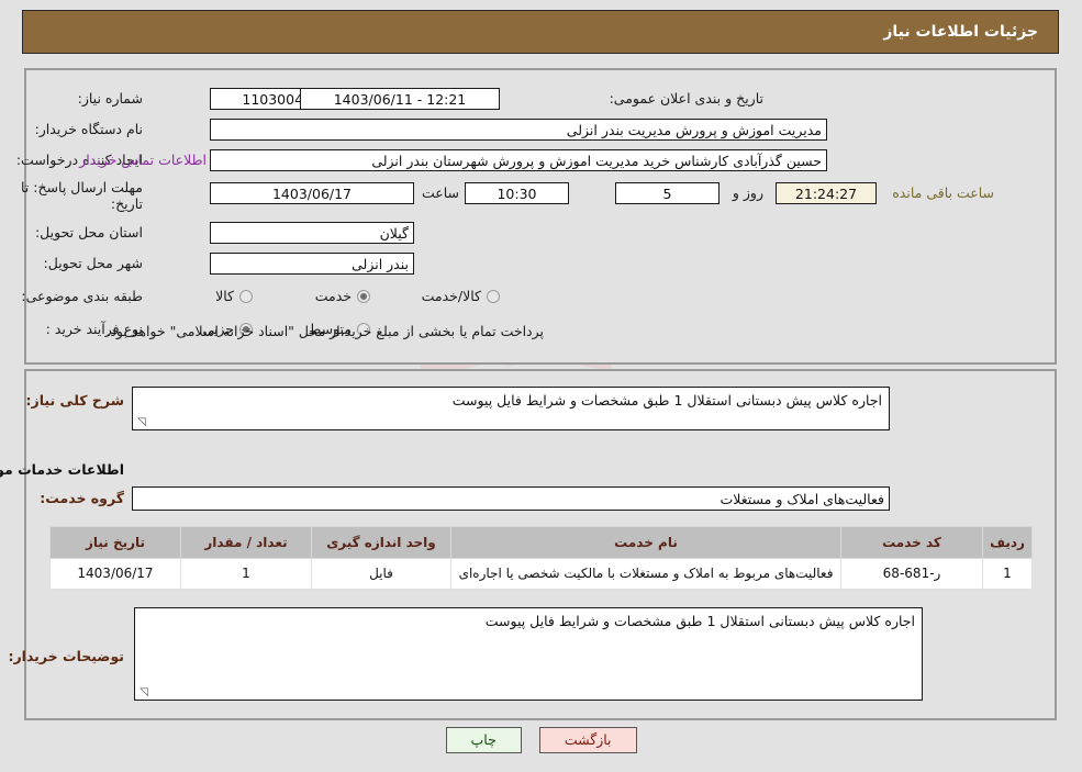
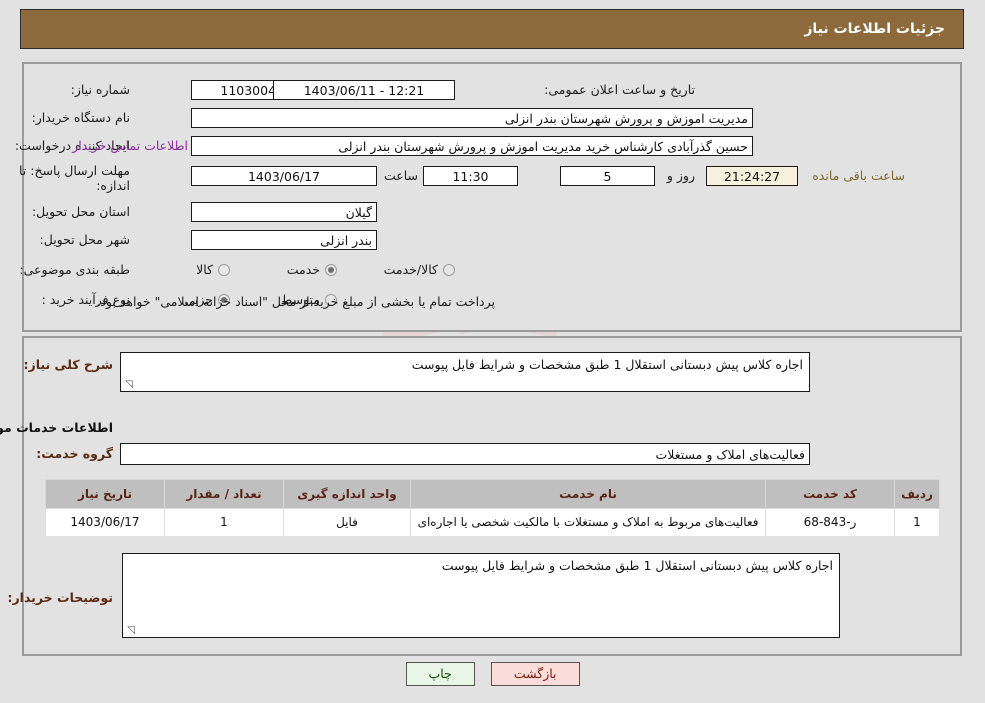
  جزئیات اطلاعات نیاز
  شماره نیاز:
- تاریخ و بندی اعلان عمومی:
+ تاریخ و ساعت اعلان عمومی:
  1403/06/11 - 12:21
  نام دستگاه خریدار:
- مدیریت اموزش و پرورش مدیریت بندر انزلی
+ مدیریت اموزش و پرورش شهرستان بندر انزلی
  ایجاد کننده درخواست:
  حسین گذرآبادی کارشناس خرید مدیریت اموزش و پرورش شهرستان بندر انزلی
  اطلاعات تماس خریدار
- مهلت ارسال پاسخ: تا تاریخ:
+ مهلت ارسال پاسخ: تا اندازه:
  1403/06/17
  ساعت
- 10:30
+ 11:30
  5
  روز و
  21:24:27
  ساعت باقی مانده
  استان محل تحویل:
  گیلان
  شهر محل تحویل:
  بندر انزلی
  طبقه بندی موضوعی:
  کالا
  خدمت
  کالا/خدمت
  نوع فرآیند خرید :
  جزیی
  متوسط
  پرداخت تمام یا بخشی از مبلغ خرید،از محل "اسناد خزانه اسلامی" خواهد بود.
  شرح کلی نیاز:
  اجاره کلاس پیش دبستانی استقلال 1 طبق مشخصات و شرایط فایل پیوست
  ◹
  اطلاعات خدمات مو
  گروه خدمت:
  فعالیت‌های املاک و مستغلات
  ردیف	کد خدمت	نام خدمت	واحد اندازه گیری	تعداد / مقدار	تاریخ نیاز
- 1	ر-681-68	فعالیت‌های مربوط به املاک و مستغلات با مالکیت شخصی یا اجاره‌ای	فایل	1	1403/06/17
+ 1	ر-843-68	فعالیت‌های مربوط به املاک و مستغلات با مالکیت شخصی یا اجاره‌ای	فایل	1	1403/06/17
  توضیحات خریدار:
  اجاره کلاس پیش دبستانی استقلال 1 طبق مشخصات و شرایط فایل پیوست
  ◹
  بازگشت
  چاپ
